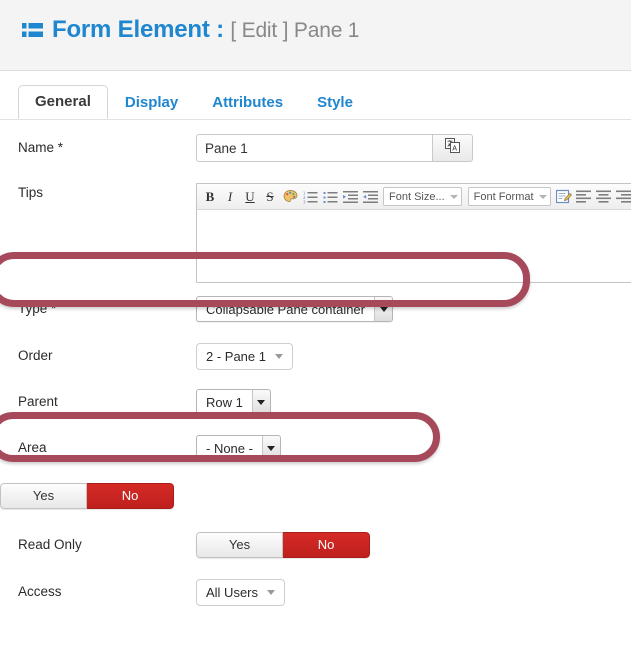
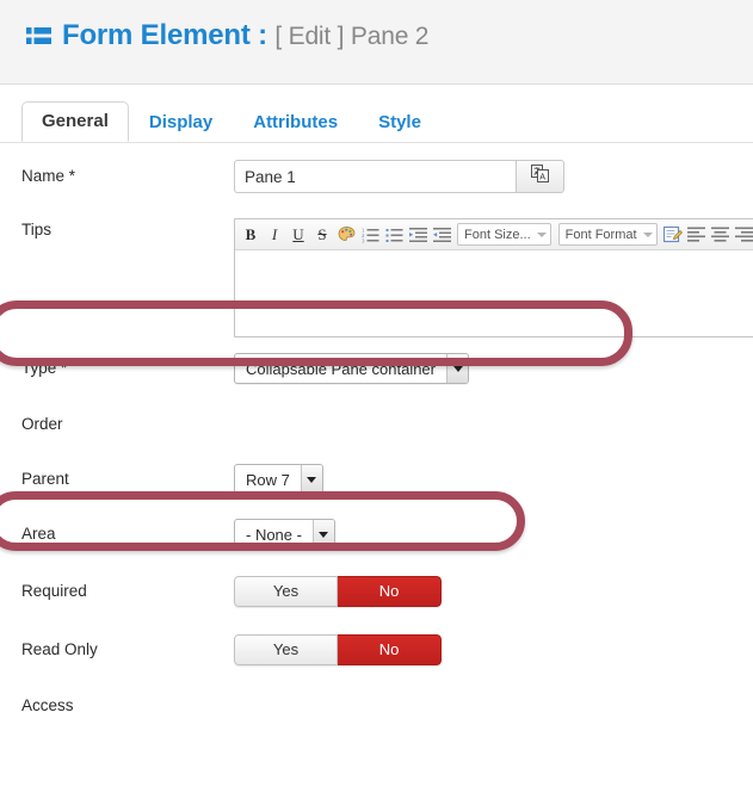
- Form Element : [ Edit ] Pane 1
+ Form Element : [ Edit ] Pane 2
  General
  Display
  Attributes
  Style
  Name *
  Pane 1
  A
  Tips
  B
  I
  U
  S
  Font Size...
  Font Format
  Type *
  Collapsable Pane container
  Order
- 2 - Pane 1
  Parent
- Row 1
+ Row 7
  Area
  - None -
+ Required
  Yes
  No
  Read Only
  Yes
  No
  Access
- All Users
